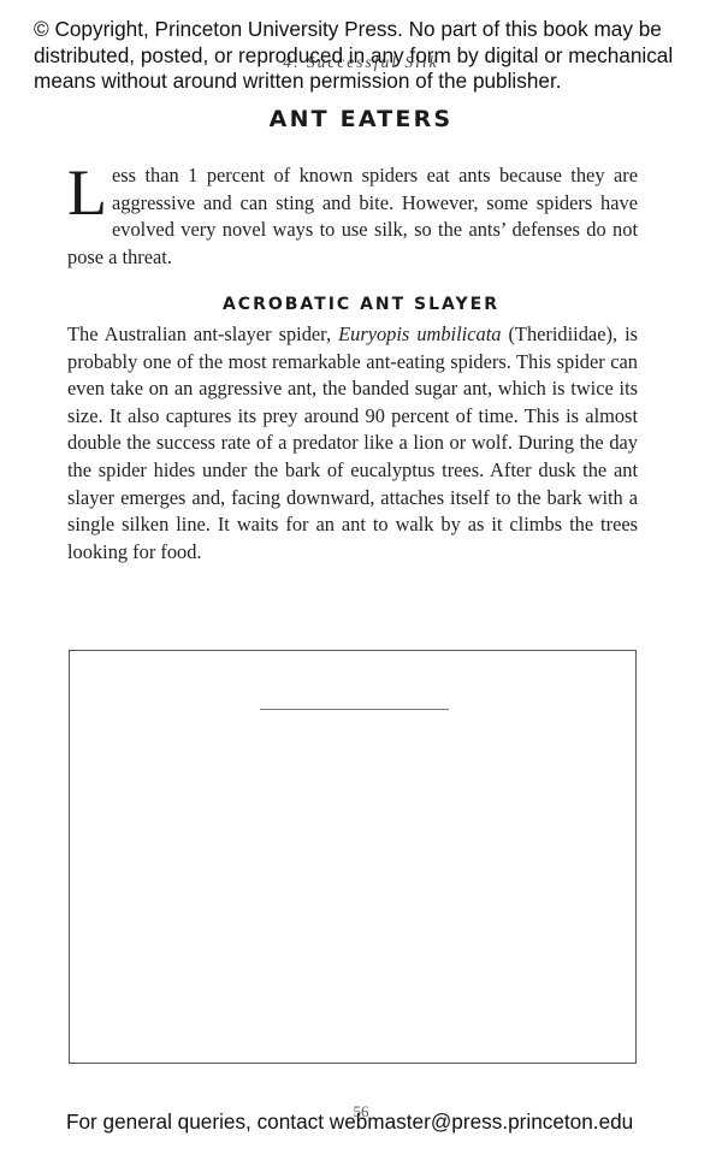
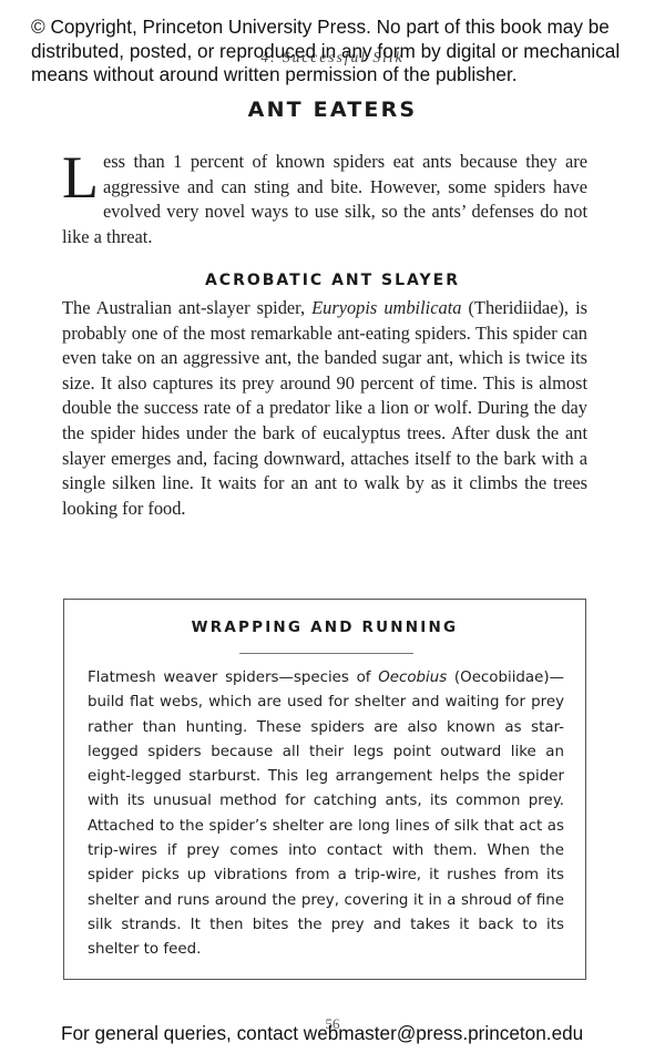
  © Copyright, Princeton University Press. No part of this book may be distributed, posted, or reproduced in any form by digital or mechanical means without around written permission of the publisher.
  4. Successful Silk
  ANT EATERS
  L
- ess than 1 percent of known spiders eat ants because they are aggressive and can sting and bite. However, some spiders have evolved very novel ways to use silk, so the ants’ defenses do not pose a threat.
+ ess than 1 percent of known spiders eat ants because they are aggressive and can sting and bite. However, some spiders have evolved very novel ways to use silk, so the ants’ defenses do not like a threat.
  ACROBATIC ANT SLAYER
  The Australian ant-slayer spider, Euryopis umbilicata (Theridiidae), is probably one of the most remarkable ant-eating spiders. This spider can even take on an aggressive ant, the banded sugar ant, which is twice its size. It also captures its prey around 90 percent of time. This is almost double the success rate of a predator like a lion or wolf. During the day the spider hides under the bark of eucalyptus trees. After dusk the ant slayer emerges and, facing downward, attaches itself to the bark with a single silken line. It waits for an ant to walk by as it climbs the trees looking for food.
+ WRAPPING AND RUNNING
+ Flatmesh weaver spiders—species of Oecobius (Oecobiidae)—build flat webs, which are used for shelter and waiting for prey rather than hunting. These spiders are also known as star-legged spiders because all their legs point outward like an eight-legged starburst. This leg arrangement helps the spider with its unusual method for catching ants, its common prey. Attached to the spider’s shelter are long lines of silk that act as trip-wires if prey comes into contact with them. When the spider picks up vibrations from a trip-wire, it rushes from its shelter and runs around the prey, covering it in a shroud of fine silk strands. It then bites the prey and takes it back to its shelter to feed.
  56
  For general queries, contact webmaster@press.princeton.edu
